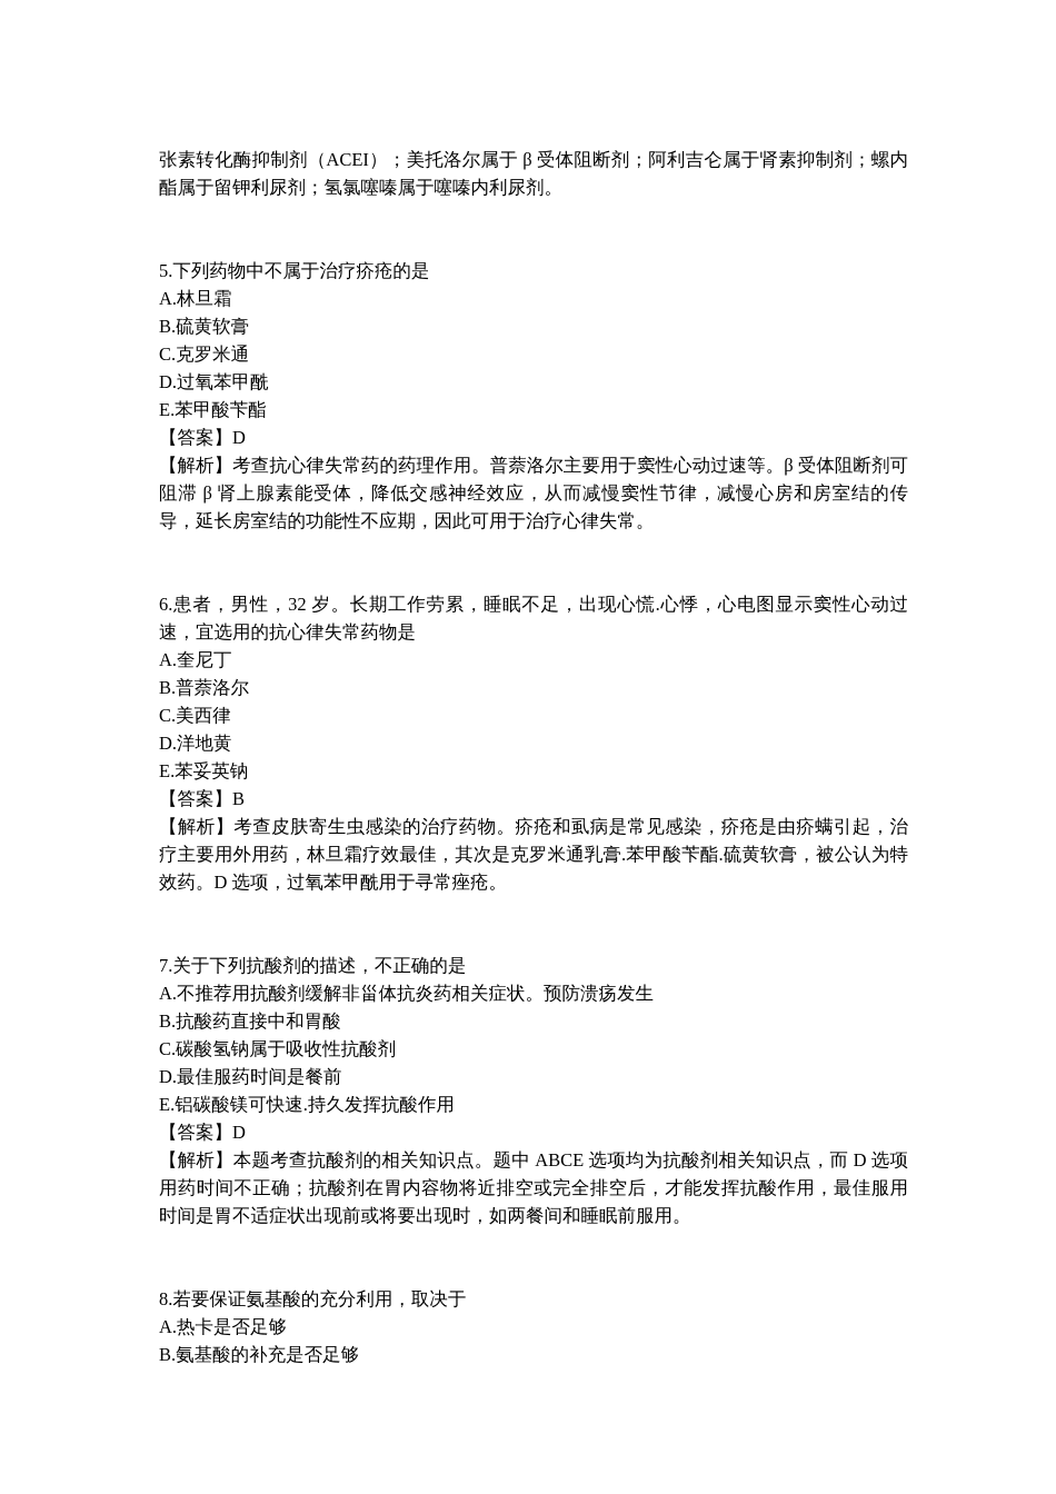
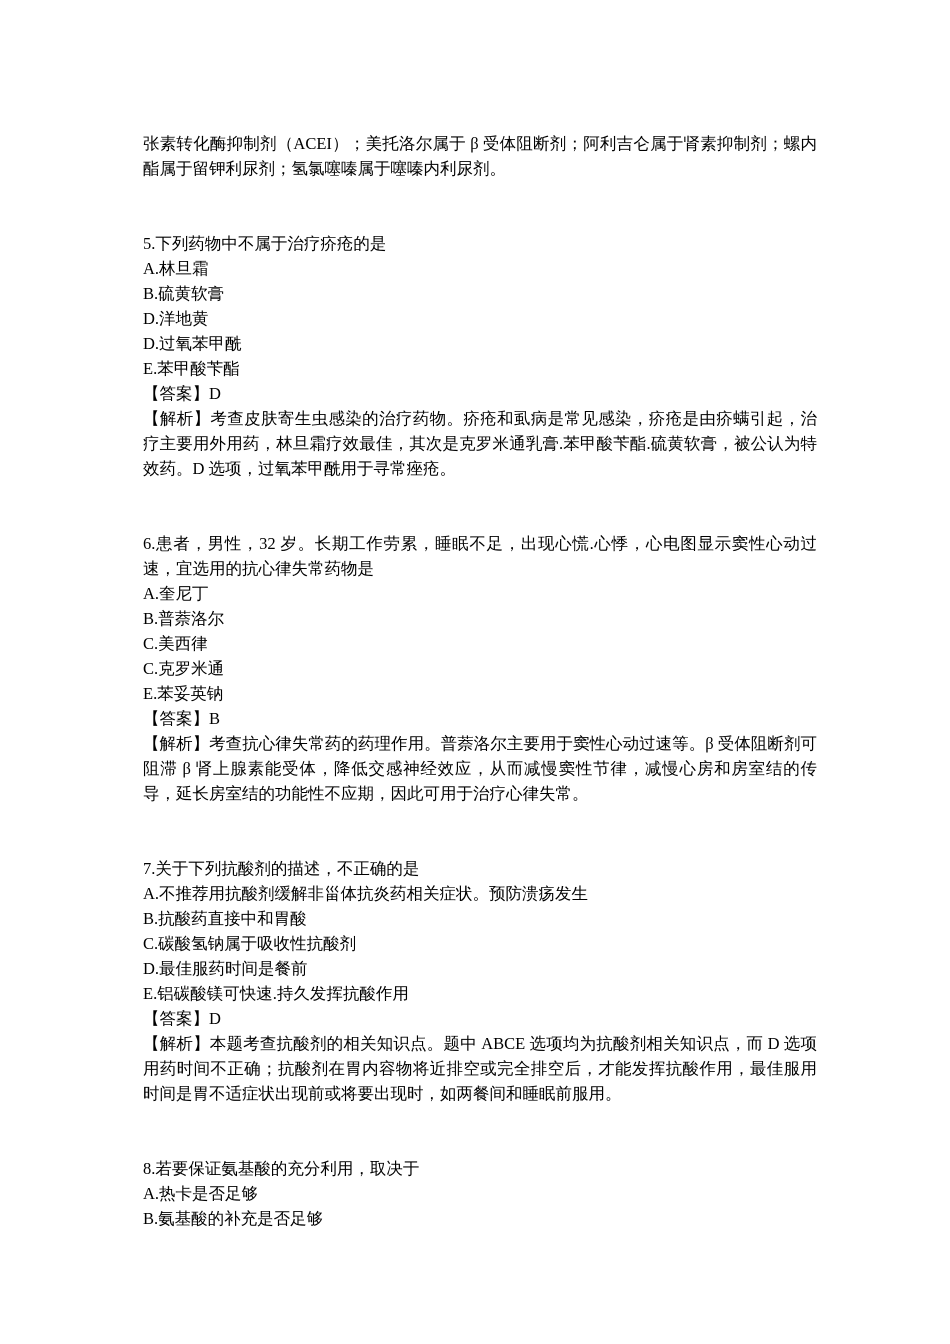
  张素转化酶抑制剂（ACEI）；美托洛尔属于 β 受体阻断剂；阿利吉仑属于肾素抑制剂；螺内酯属于留钾利尿剂；氢氯噻嗪属于噻嗪内利尿剂。
  5.下列药物中不属于治疗疥疮的是
  A.林旦霜
  B.硫黄软膏
- C.克罗米通
+ D.洋地黄
  D.过氧苯甲酰
  E.苯甲酸苄酯
  【答案】D
- 【解析】考查抗心律失常药的药理作用。普萘洛尔主要用于窦性心动过速等。β 受体阻断剂可阻滞 β 肾上腺素能受体，降低交感神经效应，从而减慢窦性节律，减慢心房和房室结的传导，延长房室结的功能性不应期，因此可用于治疗心律失常。
+ 【解析】考查皮肤寄生虫感染的治疗药物。疥疮和虱病是常见感染，疥疮是由疥螨引起，治疗主要用外用药，林旦霜疗效最佳，其次是克罗米通乳膏.苯甲酸苄酯.硫黄软膏，被公认为特效药。D 选项，过氧苯甲酰用于寻常痤疮。
  6.患者，男性，32 岁。长期工作劳累，睡眠不足，出现心慌.心悸，心电图显示窦性心动过速，宜选用的抗心律失常药物是
  A.奎尼丁
  B.普萘洛尔
  C.美西律
- D.洋地黄
+ C.克罗米通
  E.苯妥英钠
  【答案】B
- 【解析】考查皮肤寄生虫感染的治疗药物。疥疮和虱病是常见感染，疥疮是由疥螨引起，治疗主要用外用药，林旦霜疗效最佳，其次是克罗米通乳膏.苯甲酸苄酯.硫黄软膏，被公认为特效药。D 选项，过氧苯甲酰用于寻常痤疮。
+ 【解析】考查抗心律失常药的药理作用。普萘洛尔主要用于窦性心动过速等。β 受体阻断剂可阻滞 β 肾上腺素能受体，降低交感神经效应，从而减慢窦性节律，减慢心房和房室结的传导，延长房室结的功能性不应期，因此可用于治疗心律失常。
  7.关于下列抗酸剂的描述，不正确的是
  A.不推荐用抗酸剂缓解非甾体抗炎药相关症状。预防溃疡发生
  B.抗酸药直接中和胃酸
  C.碳酸氢钠属于吸收性抗酸剂
  D.最佳服药时间是餐前
  E.铝碳酸镁可快速.持久发挥抗酸作用
  【答案】D
  【解析】本题考查抗酸剂的相关知识点。题中 ABCE 选项均为抗酸剂相关知识点，而 D 选项用药时间不正确；抗酸剂在胃内容物将近排空或完全排空后，才能发挥抗酸作用，最佳服用时间是胃不适症状出现前或将要出现时，如两餐间和睡眠前服用。
  8.若要保证氨基酸的充分利用，取决于
  A.热卡是否足够
  B.氨基酸的补充是否足够
